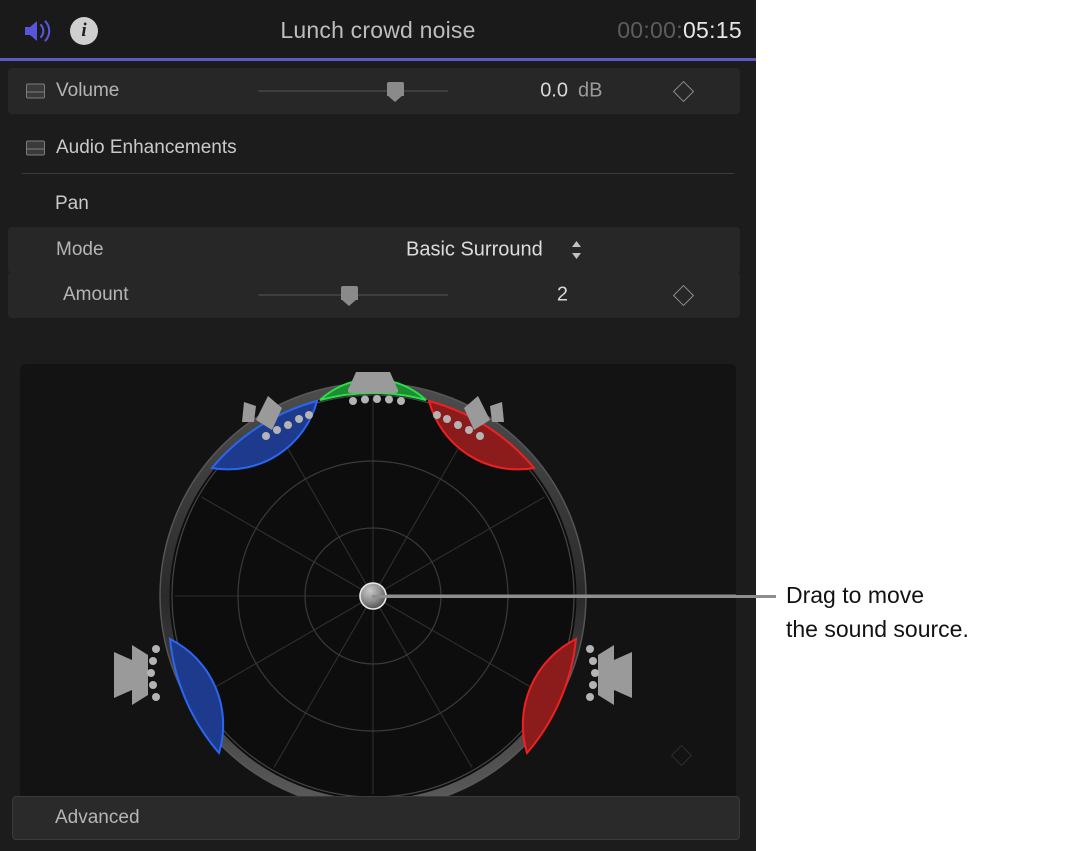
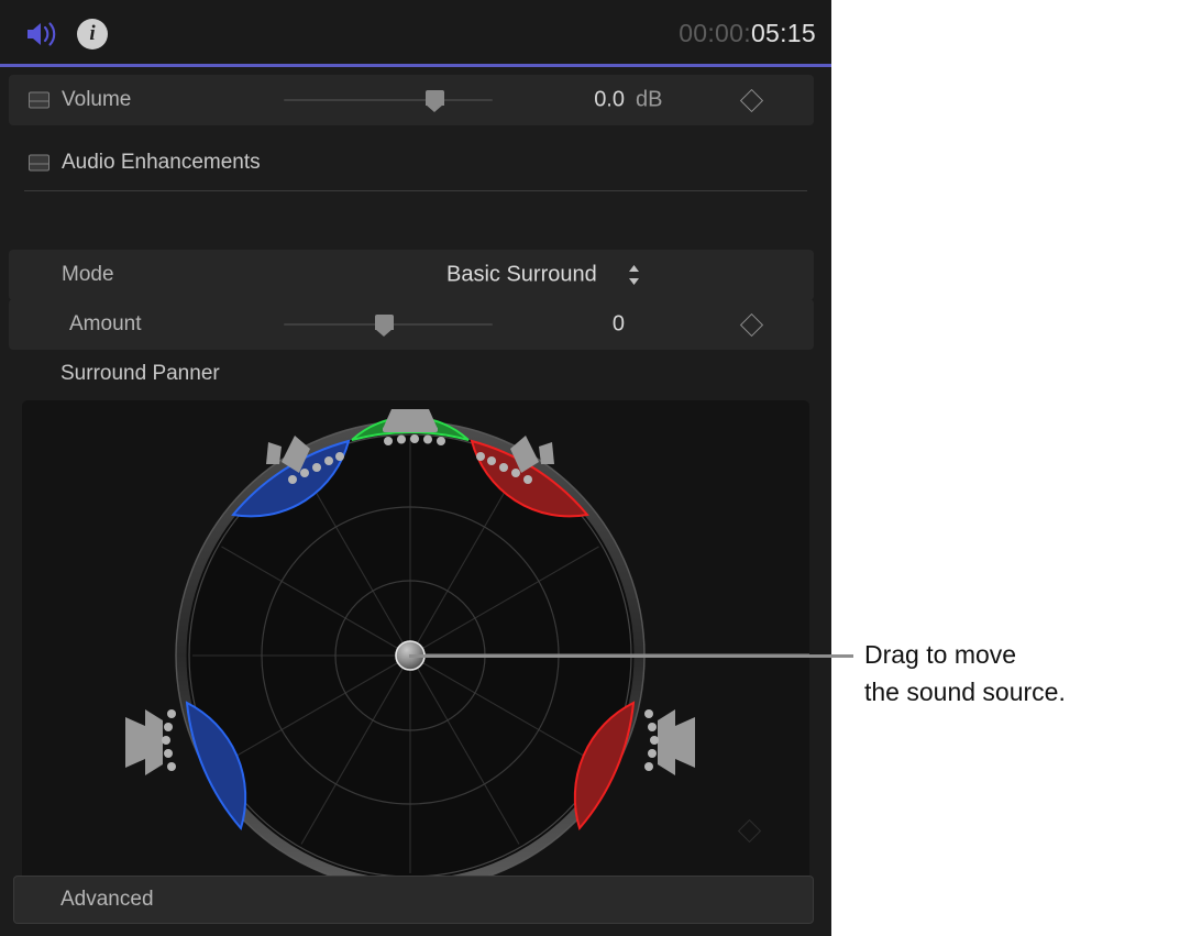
  i
- Lunch crowd noise
  00:00:05:15
  Volume
  0.0
  dB
  Audio Enhancements
- Pan
  Mode
  Basic Surround
  Amount
- 2
+ 0
+ Surround Panner
  Advanced
  Drag to move
  the sound source.
